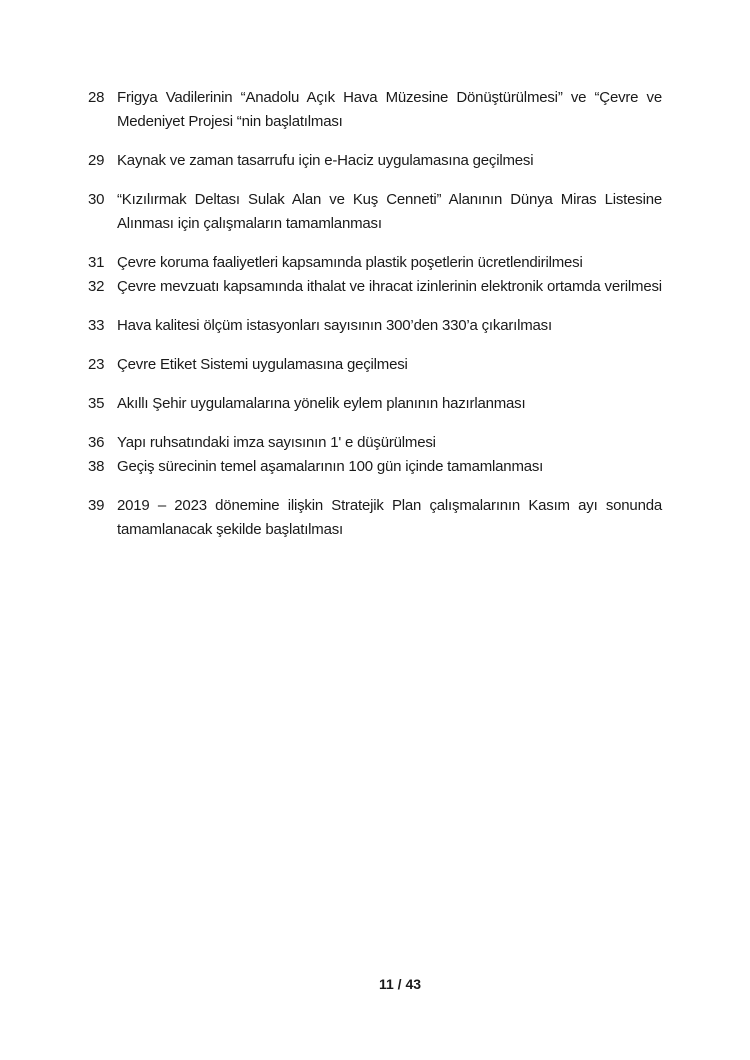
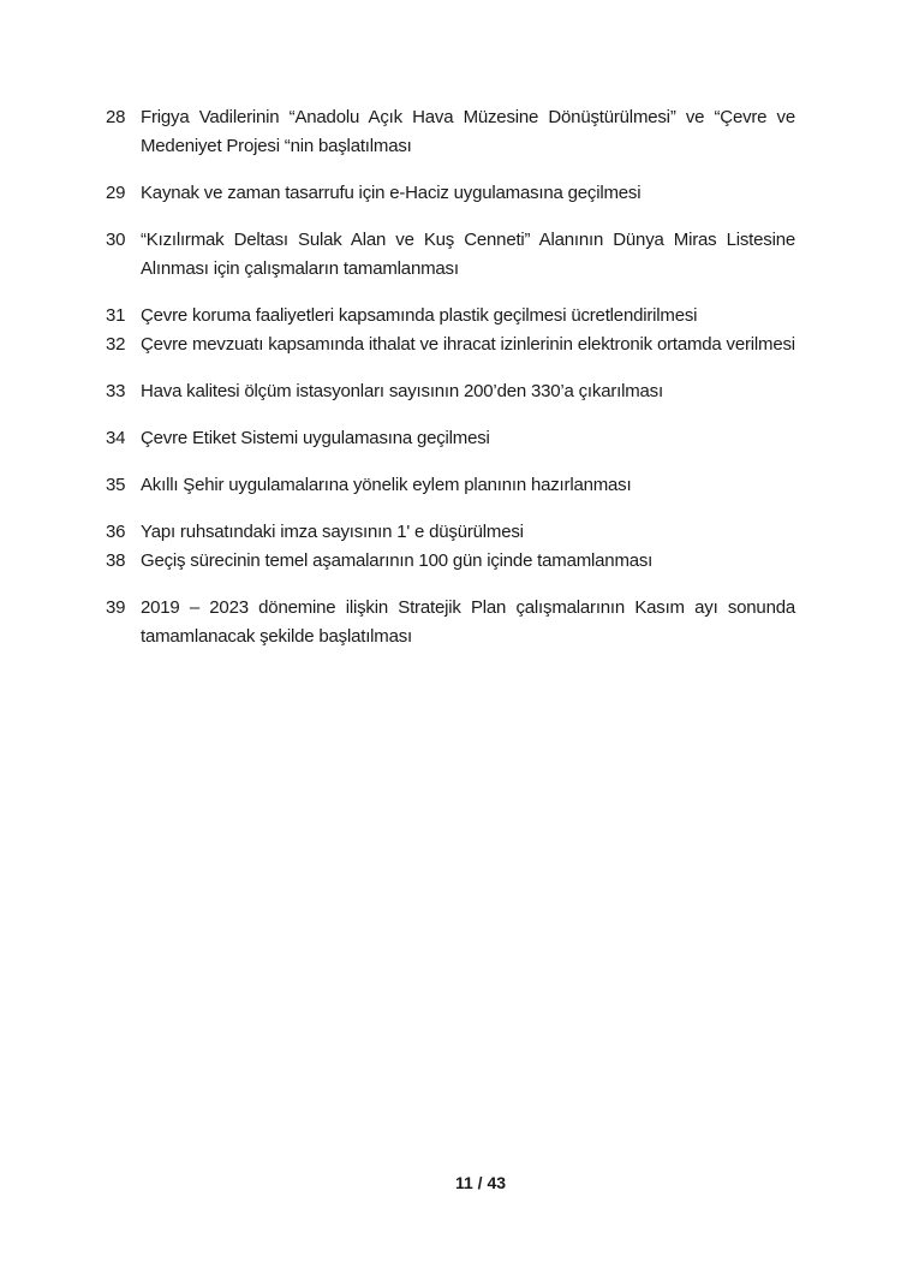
  28
  Frigya Vadilerinin “Anadolu Açık Hava Müzesine Dönüştürülmesi” ve “Çevre ve Medeniyet Projesi “nin başlatılması
  29
  Kaynak ve zaman tasarrufu için e-Haciz uygulamasına geçilmesi
  30
  “Kızılırmak Deltası Sulak Alan ve Kuş Cenneti” Alanının Dünya Miras Listesine Alınması için çalışmaların tamamlanması
  31
- Çevre koruma faaliyetleri kapsamında plastik poşetlerin ücretlendirilmesi
+ Çevre koruma faaliyetleri kapsamında plastik geçilmesi ücretlendirilmesi
  32
  Çevre mevzuatı kapsamında ithalat ve ihracat izinlerinin elektronik ortamda verilmesi
  33
- Hava kalitesi ölçüm istasyonları sayısının 300’den 330’a çıkarılması
+ Hava kalitesi ölçüm istasyonları sayısının 200’den 330’a çıkarılması
- 23
+ 34
  Çevre Etiket Sistemi uygulamasına geçilmesi
  35
  Akıllı Şehir uygulamalarına yönelik eylem planının hazırlanması
  36
  Yapı ruhsatındaki imza sayısının 1' e düşürülmesi
  38
  Geçiş sürecinin temel aşamalarının 100 gün içinde tamamlanması
  39
  2019 – 2023 dönemine ilişkin Stratejik Plan çalışmalarının Kasım ayı sonunda tamamlanacak şekilde başlatılması
  11 / 43
